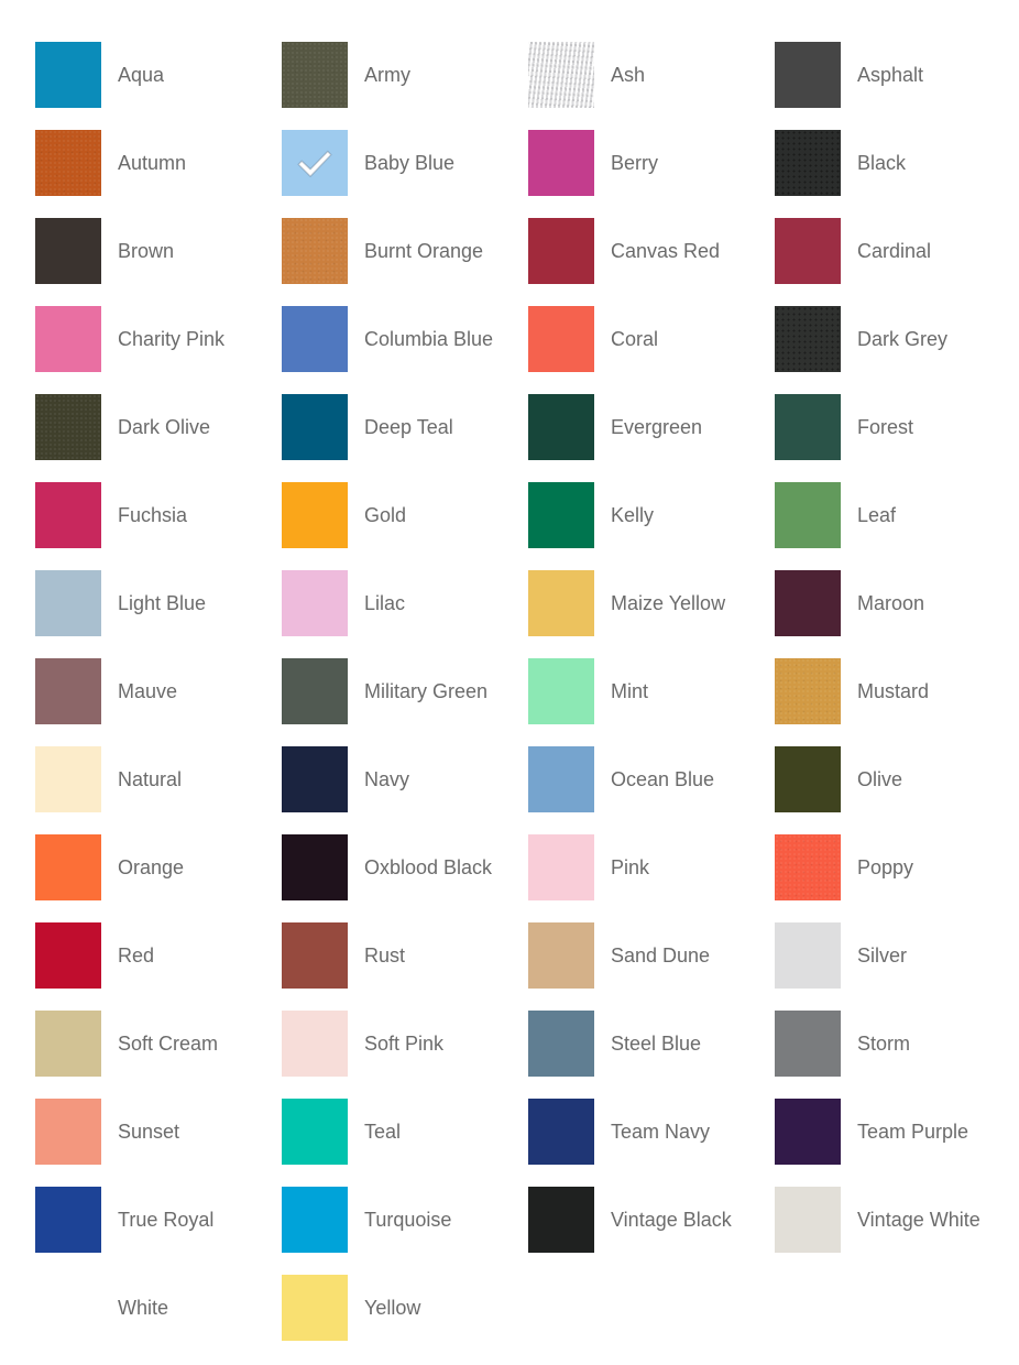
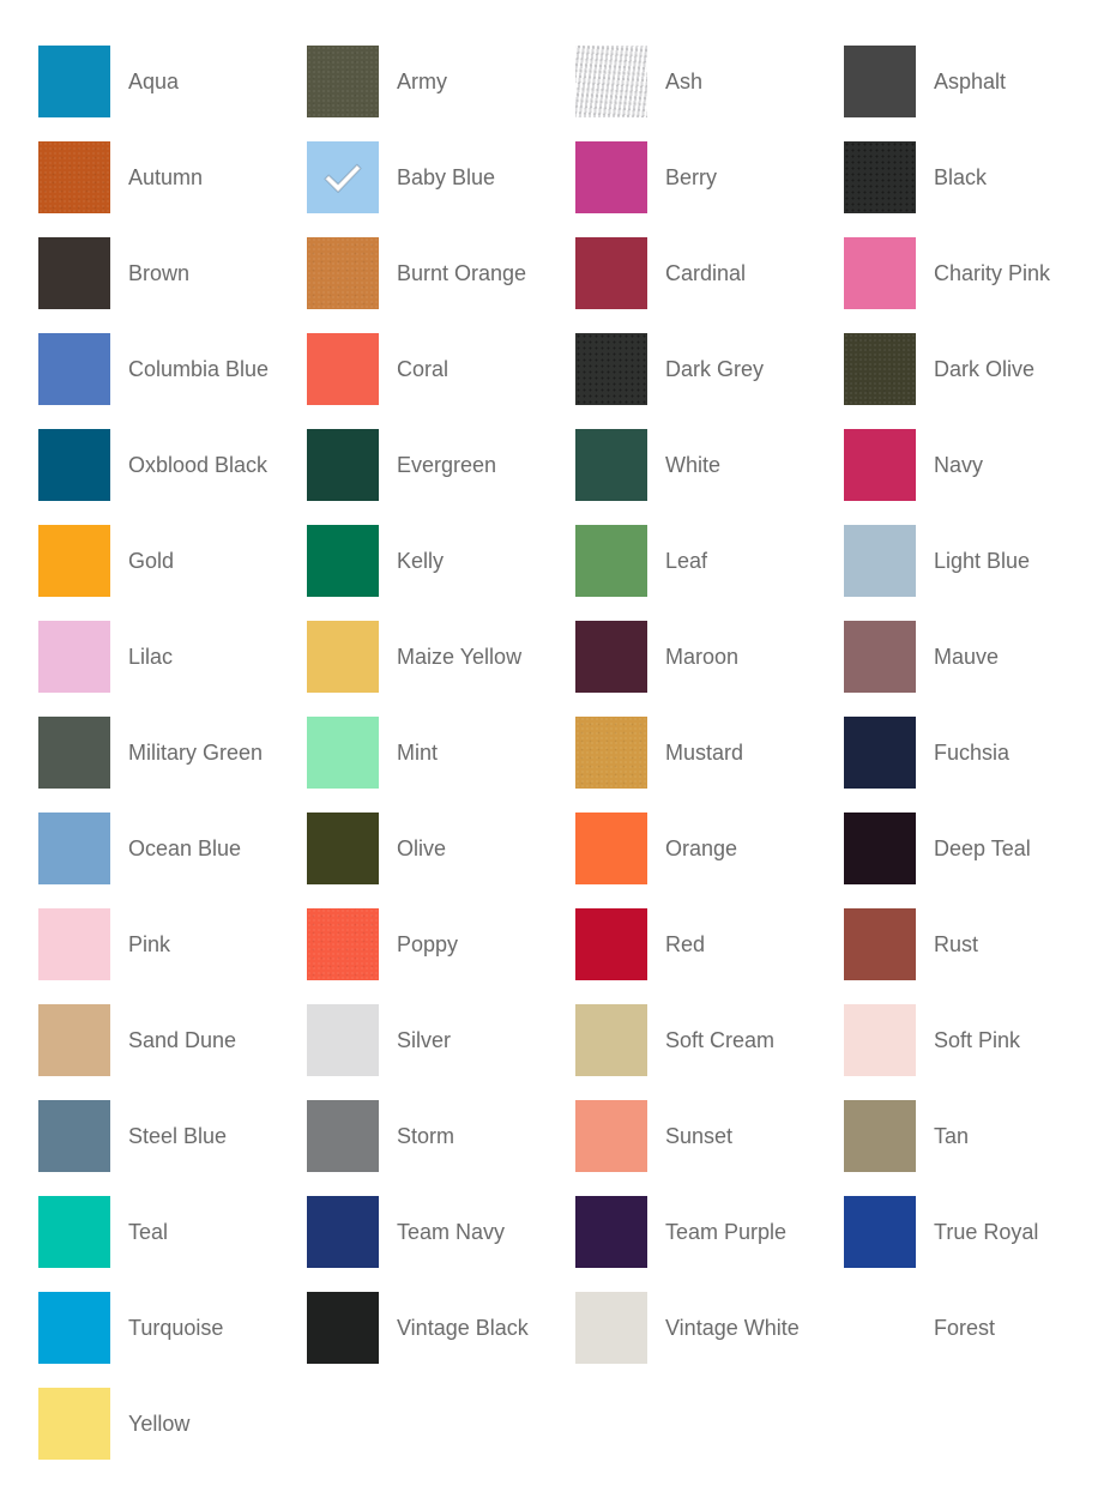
  Aqua
  Army
  Ash
  Asphalt
  Autumn
  Baby Blue
  Berry
  Black
  Brown
  Burnt Orange
- Canvas Red
  Cardinal
  Charity Pink
  Columbia Blue
  Coral
  Dark Grey
  Dark Olive
- Deep Teal
+ Oxblood Black
  Evergreen
- Forest
+ White
- Fuchsia
+ Navy
  Gold
  Kelly
  Leaf
  Light Blue
  Lilac
  Maize Yellow
  Maroon
  Mauve
  Military Green
  Mint
  Mustard
- Natural
- Navy
+ Fuchsia
  Ocean Blue
  Olive
  Orange
- Oxblood Black
+ Deep Teal
  Pink
  Poppy
  Red
  Rust
  Sand Dune
  Silver
  Soft Cream
  Soft Pink
  Steel Blue
  Storm
  Sunset
+ Tan
  Teal
  Team Navy
  Team Purple
  True Royal
  Turquoise
  Vintage Black
  Vintage White
- White
+ Forest
  Yellow
